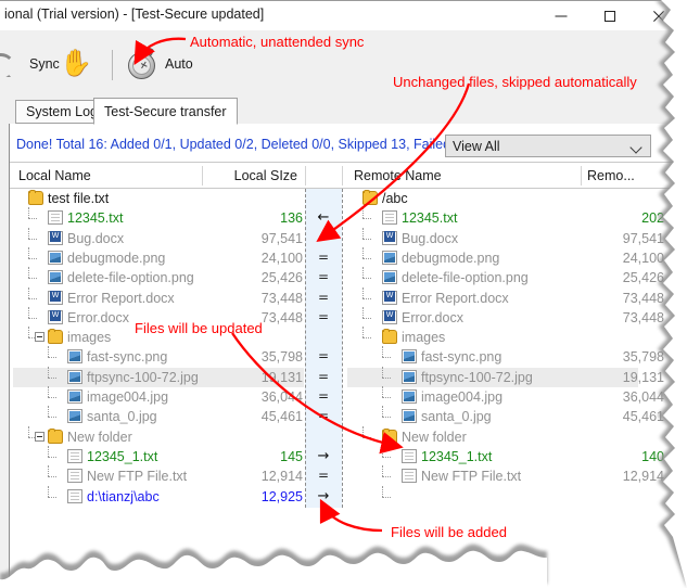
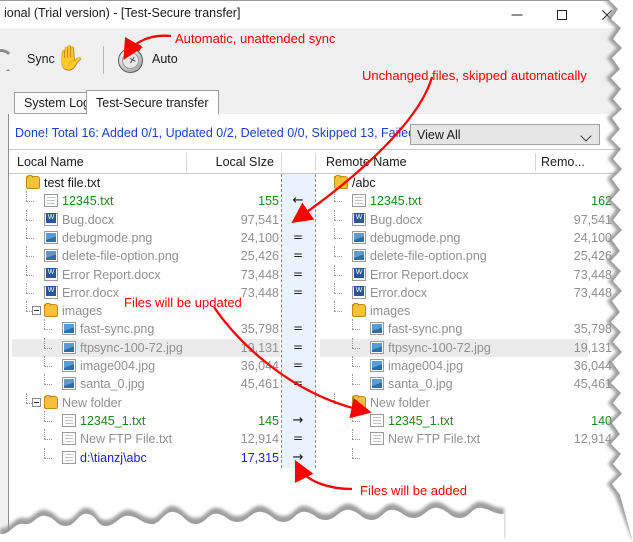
- ional (Trial version) - [Test-Secure updated]
+ ional (Trial version) - [Test-Secure transfer]
  Sync
  ✋
  Auto
  System Lo
  Test-Secure transfer
  Done! Total 16: Added 0/1, Updated 0/2, Deleted 0/0, Skipped 13, Fale
  View All
  Local Name
  Local SIze
  Remote Name
  Remo...
  test file.txt
  12345.txt
- 136
+ 155
  Bug.docx
  97,541
  debugmode.png
  24,100
  delete-file-option.png
  25,426
  Error Report.docx
  73,448
  Error.docx
  73,448
  images
  fast-sync.png
  35,798
  ftpsync-100-72.jpg
  19,131
  image004.jpg
  36,04
  santa_0.jpg
  45,461
  New folder
  12345_1.txt
  145
  New FTP File.txt
  12,914
  d:\tianzj\abc
- 12,925
+ 17,315
  /abc
  12345.txt
- 202
+ 162
  Bug.docx
  97,541
  debugmode.png
  24,100
  delete-file-option.png
  25,426
  Error Report.docx
  73,448
  Error.docx
  73,448
  images
  fast-sync.png
  35,798
  ftpsync-100-72.jpg
  19,131
  image004.jpg
  36,044
  santa_0.jpg
  45,461
  New folder
  12345_1.txt
  140
  New FTP File.txt
  12,914
  ←
  =
  =
  =
  =
  =
  =
  =
  =
  →
  =
  →
  Automatic, unattended sync
  Unchanged files, skipped automatically
  Files will be updated
  Files will be added
